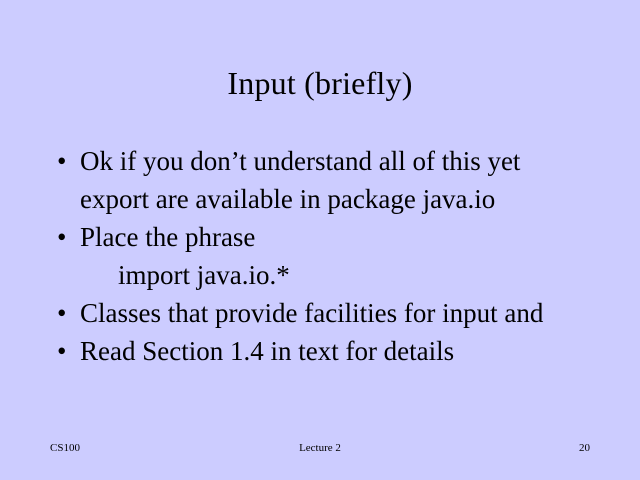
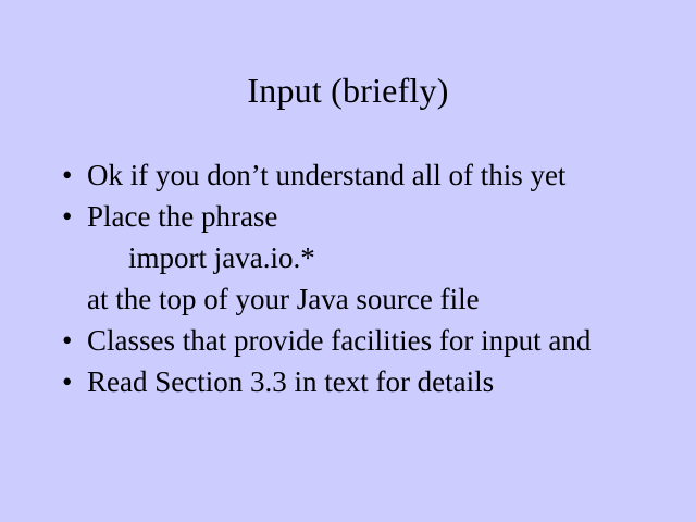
  Input (briefly)
  •
  Ok if you don’t understand all of this yet
- export are available in package java.io
  •
  Place the phrase
  import java.io.*
+ at the top of your Java source file
  •
  Classes that provide facilities for input and
  •
- Read Section 1.4 in text for details
+ Read Section 3.3 in text for details
- CS100
- Lecture 2
- 20
